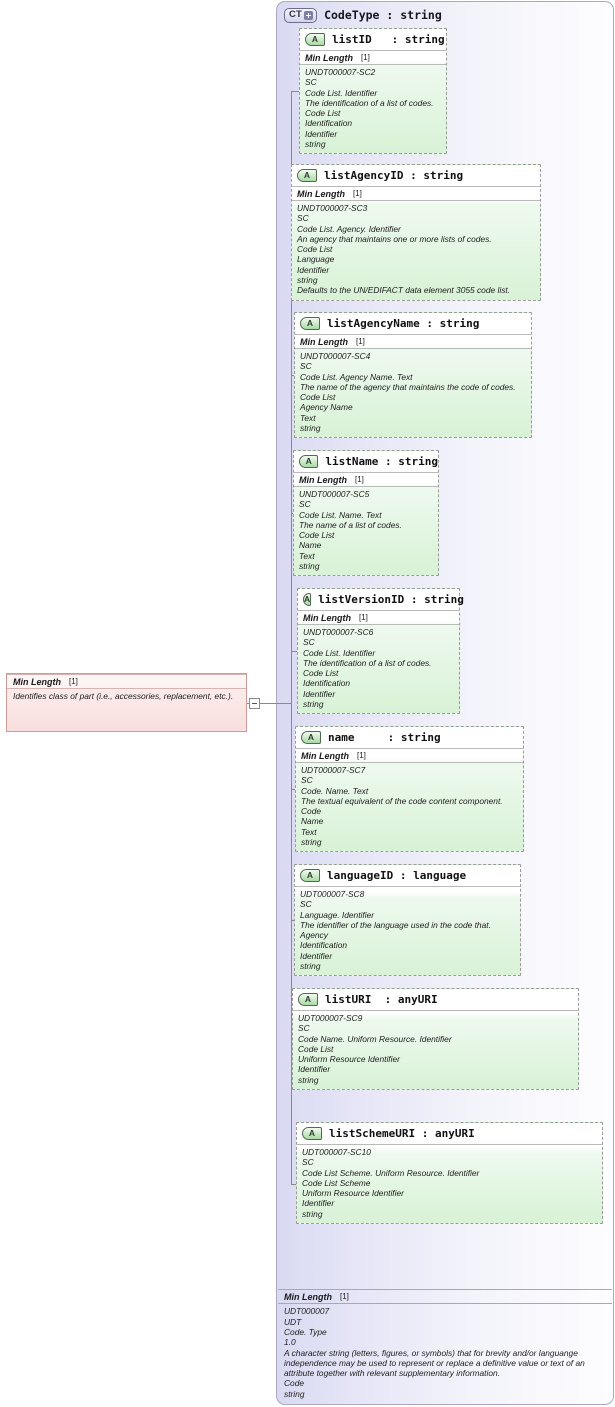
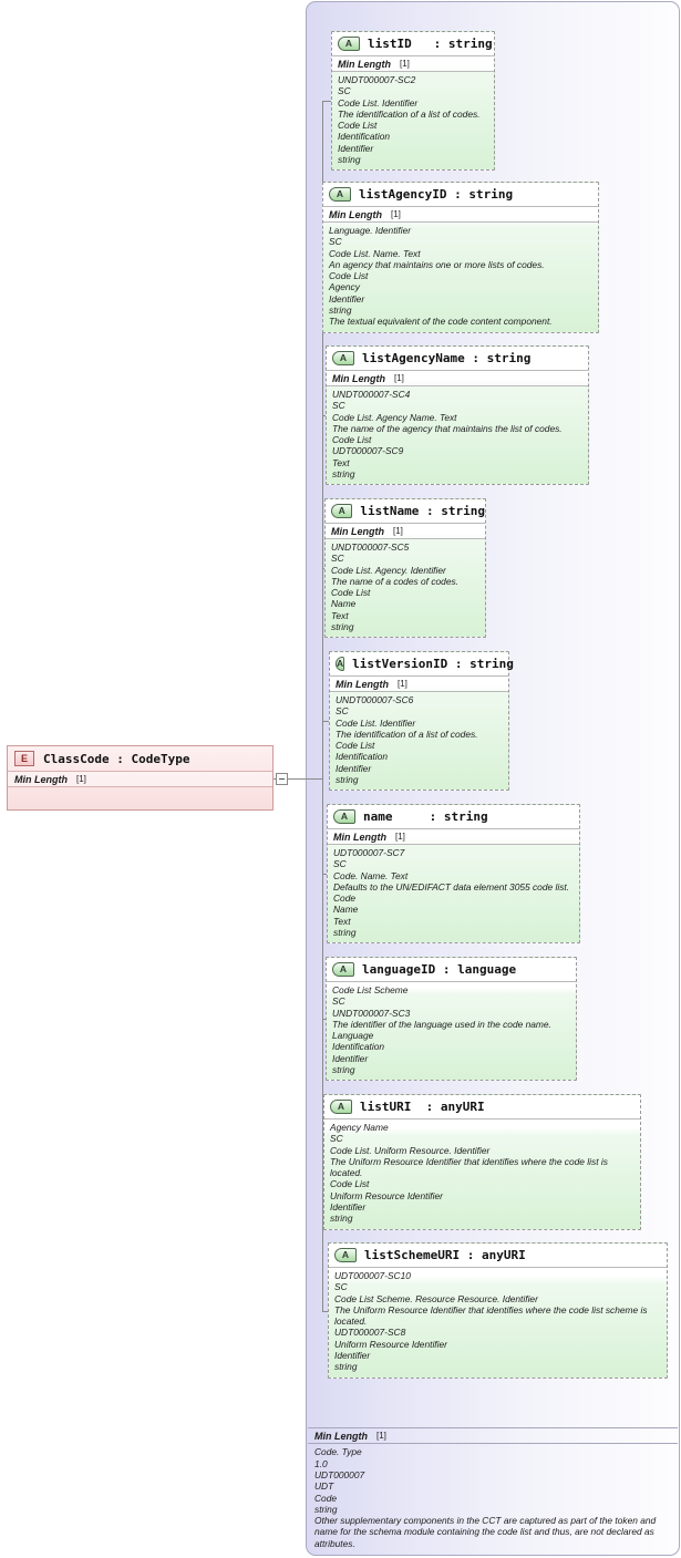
- CT
- CodeType : string
  Min Length
  [1]
- UDT000007
+ Code. Type
- UDT
+ 1.0
- Code. Type
+ UDT000007
- 1.0
+ UDT
- A character string (letters, figures, or symbols) that for brevity and/or languange independence may be used to represent or replace a definitive value or text of an attribute together with relevant supplementary information.
  Code
  string
+ Other supplementary components in the CCT are captured as part of the token and name for the schema module containing the code list and thus, are not declared as attributes.
+ E
+ ClassCode : CodeType
  Min Length
  [1]
- Identifies class of part (i.e., accessories, replacement, etc.).
  A
  listID : string
  Min Length
  [1]
  UNDT000007-SC2
  SC
  Code List. Identifier
  The identification of a list of codes.
  Code List
  Identification
  Identifier
  string
  A
  listAgencyID : string
  Min Length
  [1]
- UNDT000007-SC3
+ Language. Identifier
  SC
- Code List. Agency. Identifier
+ Code List. Name. Text
  An agency that maintains one or more lists of codes.
  Code List
- Language
+ Agency
  Identifier
  string
- Defaults to the UN/EDIFACT data element 3055 code list.
+ The textual equivalent of the code content component.
  A
  listAgencyName : string
  Min Length
  [1]
  UNDT000007-SC4
  SC
  Code List. Agency Name. Text
- The name of the agency that maintains the code of codes.
+ The name of the agency that maintains the list of codes.
  Code List
- Agency Name
+ UDT000007-SC9
  Text
  string
  A
  listName : string
  Min Length
  [1]
  UNDT000007-SC5
  SC
- Code List. Name. Text
+ Code List. Agency. Identifier
- The name of a list of codes.
+ The name of a codes of codes.
  Code List
  Name
  Text
  string
  A
  listVersionID : string
  Min Length
  [1]
  UNDT000007-SC6
  SC
  Code List. Identifier
  The identification of a list of codes.
  Code List
  Identification
  Identifier
  string
  A
  name : string
  Min Length
  [1]
  UDT000007-SC7
  SC
  Code. Name. Text
- The textual equivalent of the code content component.
+ Defaults to the UN/EDIFACT data element 3055 code list.
  Code
  Name
  Text
  string
  A
  languageID : language
- UDT000007-SC8
+ Code List Scheme
  SC
- Language. Identifier
+ UNDT000007-SC3
- The identifier of the language used in the code that.
+ The identifier of the language used in the code name.
- Agency
+ Language
  Identification
  Identifier
  string
  A
  listURI : anyURI
- UDT000007-SC9
+ Agency Name
  SC
- Code Name. Uniform Resource. Identifier
+ Code List. Uniform Resource. Identifier
+ The Uniform Resource Identifier that identifies where the code list is located.
  Code List
  Uniform Resource Identifier
  Identifier
  string
  A
  listSchemeURI : anyURI
  UDT000007-SC10
  SC
- Code List Scheme. Uniform Resource. Identifier
+ Code List Scheme. Resource Resource. Identifier
+ The Uniform Resource Identifier that identifies where the code list scheme is located.
- Code List Scheme
+ UDT000007-SC8
  Uniform Resource Identifier
  Identifier
  string
